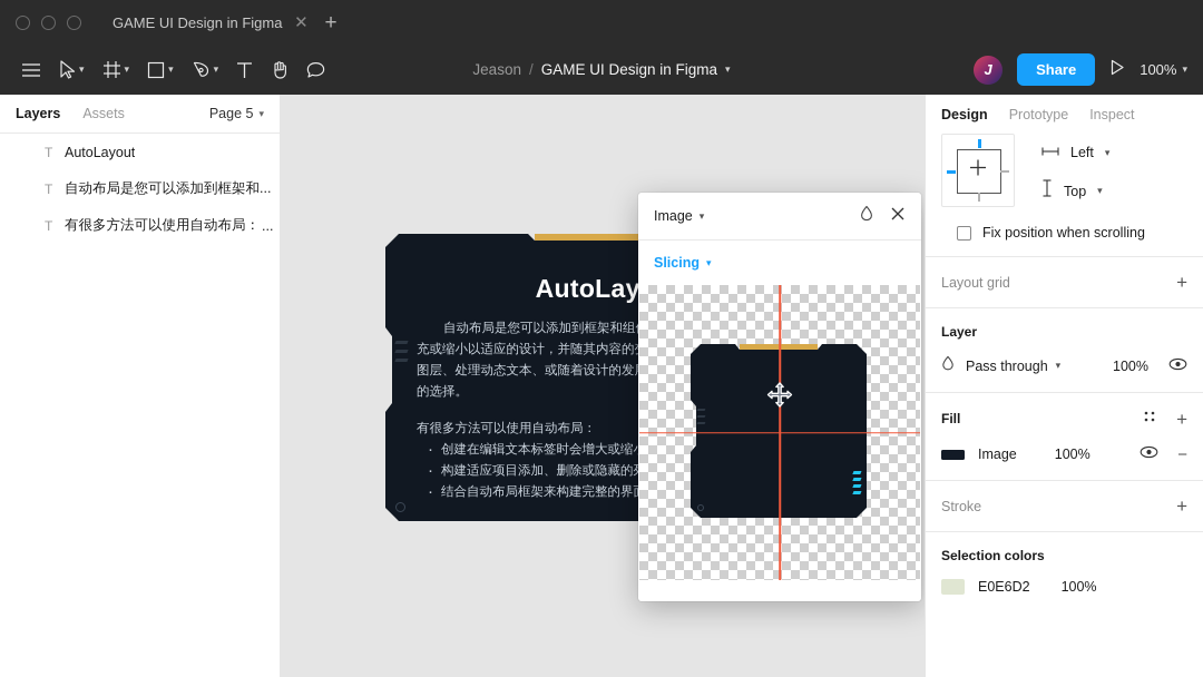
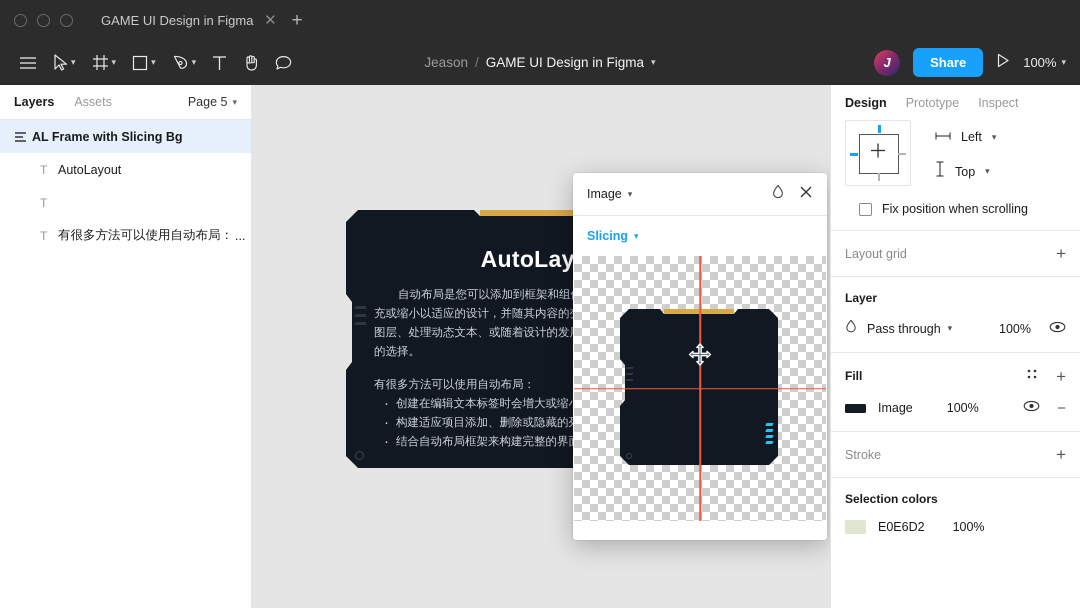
  GAME UI Design in Figma
  ✕
  +
  ▾
  ▾
  ▾
  ▾
  Jeason
  /
  GAME UI Design in Figma
  ▾
  J
  Share
  100%
  ▾
  Layers
  Assets
  Page 5
  ▾
+ AL Frame with Slicing Bg
  T
  AutoLayout
  T
- 自动布局是您可以添加到框架和...
  T
  有很多方法可以使用自动布局：
  ...
  AutoLay
  有很多方法可以使用自动布局：
  创建在编辑文本标签时会增大或缩
  构建适应项目添加、删除或隐藏的
  结合自动布局框架来构建完整的界
  Image
  ▾
  Slicing
  ▾
  Design
  Prototype
  Inspect
  Left
  ▾
  Top
  ▾
  Fix position when scrolling
  Layout grid
  +
  Layer
  Pass through
  ▾
  100%
  Fill
  +
  Image
  100%
  −
  Stroke
  +
  Selection colors
  E0E6D2
  100%
